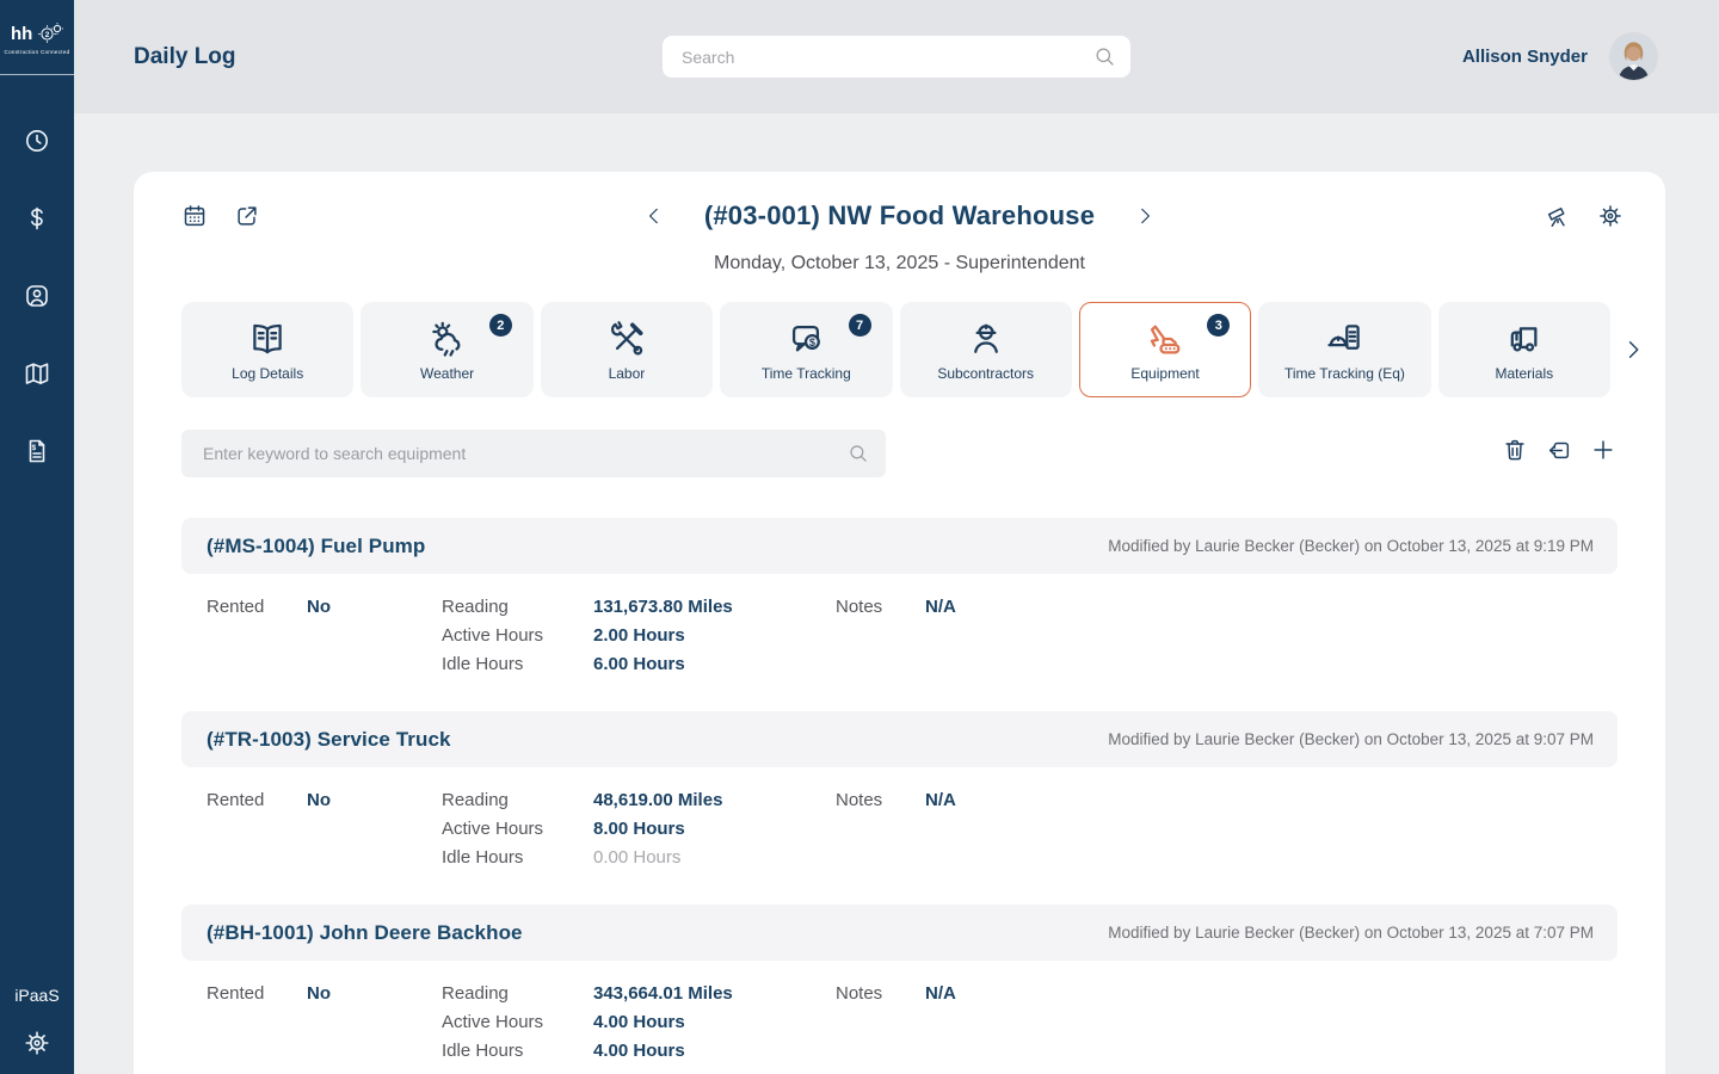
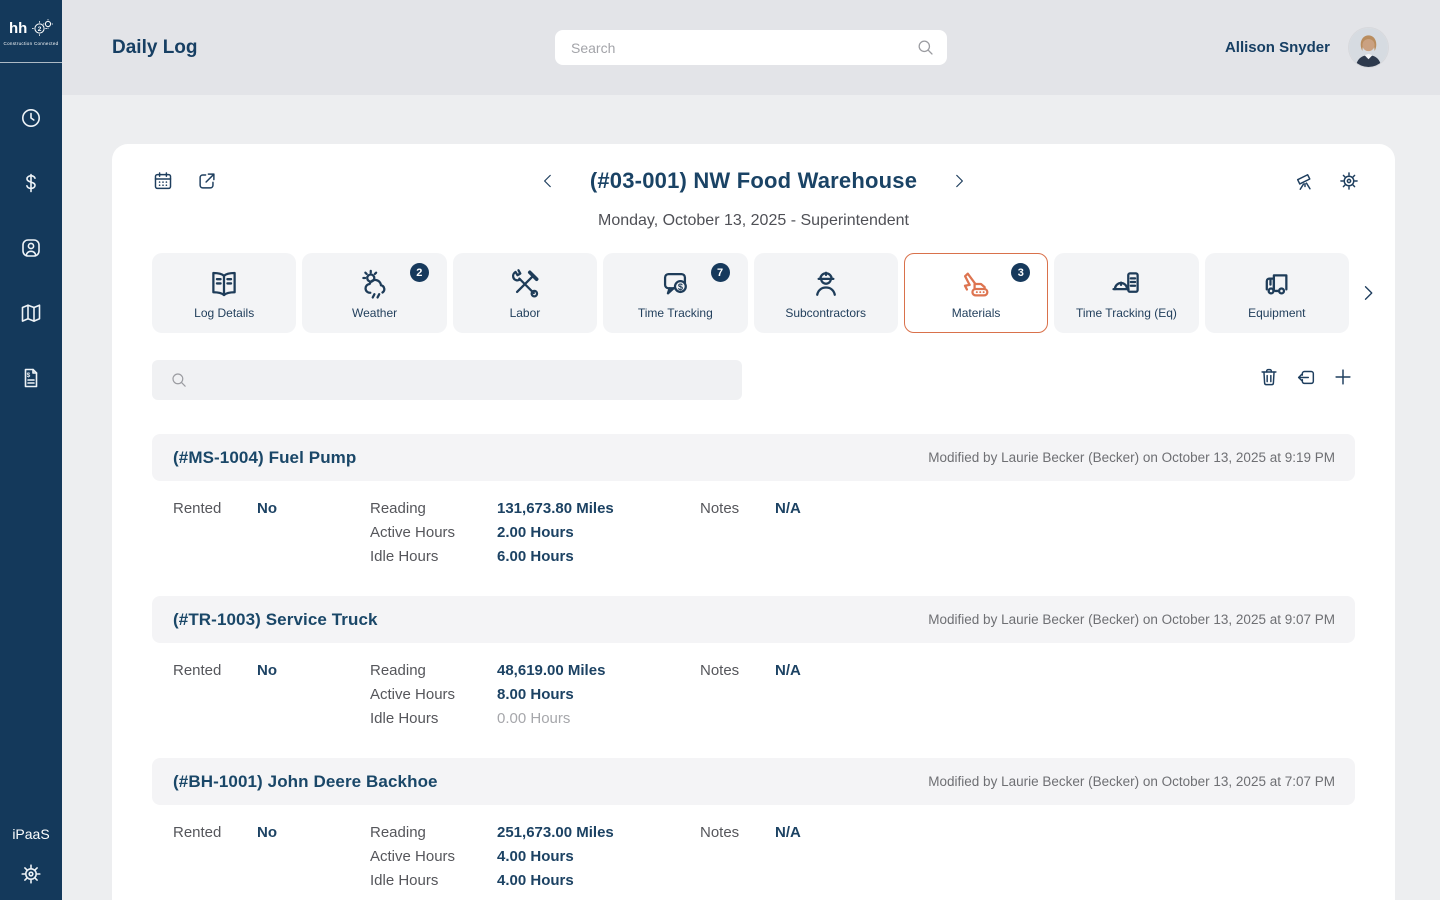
  hh
  iPaaS
  Daily Log
  Search
  Allison Snyder
  (#03-001) NW Food Warehouse
  Monday, October 13, 2025 - Superintendent
  Log Details
  2
  Weather
  Labor
  7
  $
  Time Tracking
  Subcontractors
  3
- Equipment
+ Materials
  Time Tracking (Eq)
- Materials
+ Equipment
- Enter keyword to search equipment
  (#MS-1004) Fuel Pump
  Modified by Laurie Becker (Becker) on October 13, 2025 at 9:19 PM
  Rented
  No
  Reading
  131,673.80 Miles
  Active Hours
  2.00 Hours
  Idle Hours
  6.00 Hours
  Notes
  N/A
  (#TR-1003) Service Truck
  Modified by Laurie Becker (Becker) on October 13, 2025 at 9:07 PM
  Rented
  No
  Reading
  48,619.00 Miles
  Active Hours
  8.00 Hours
  Idle Hours
  0.00 Hours
  Notes
  N/A
  (#BH-1001) John Deere Backhoe
  Modified by Laurie Becker (Becker) on October 13, 2025 at 7:07 PM
  Rented
  No
  Reading
- 343,664.01 Miles
+ 251,673.00 Miles
  Active Hours
  4.00 Hours
  Idle Hours
  4.00 Hours
  Notes
  N/A
